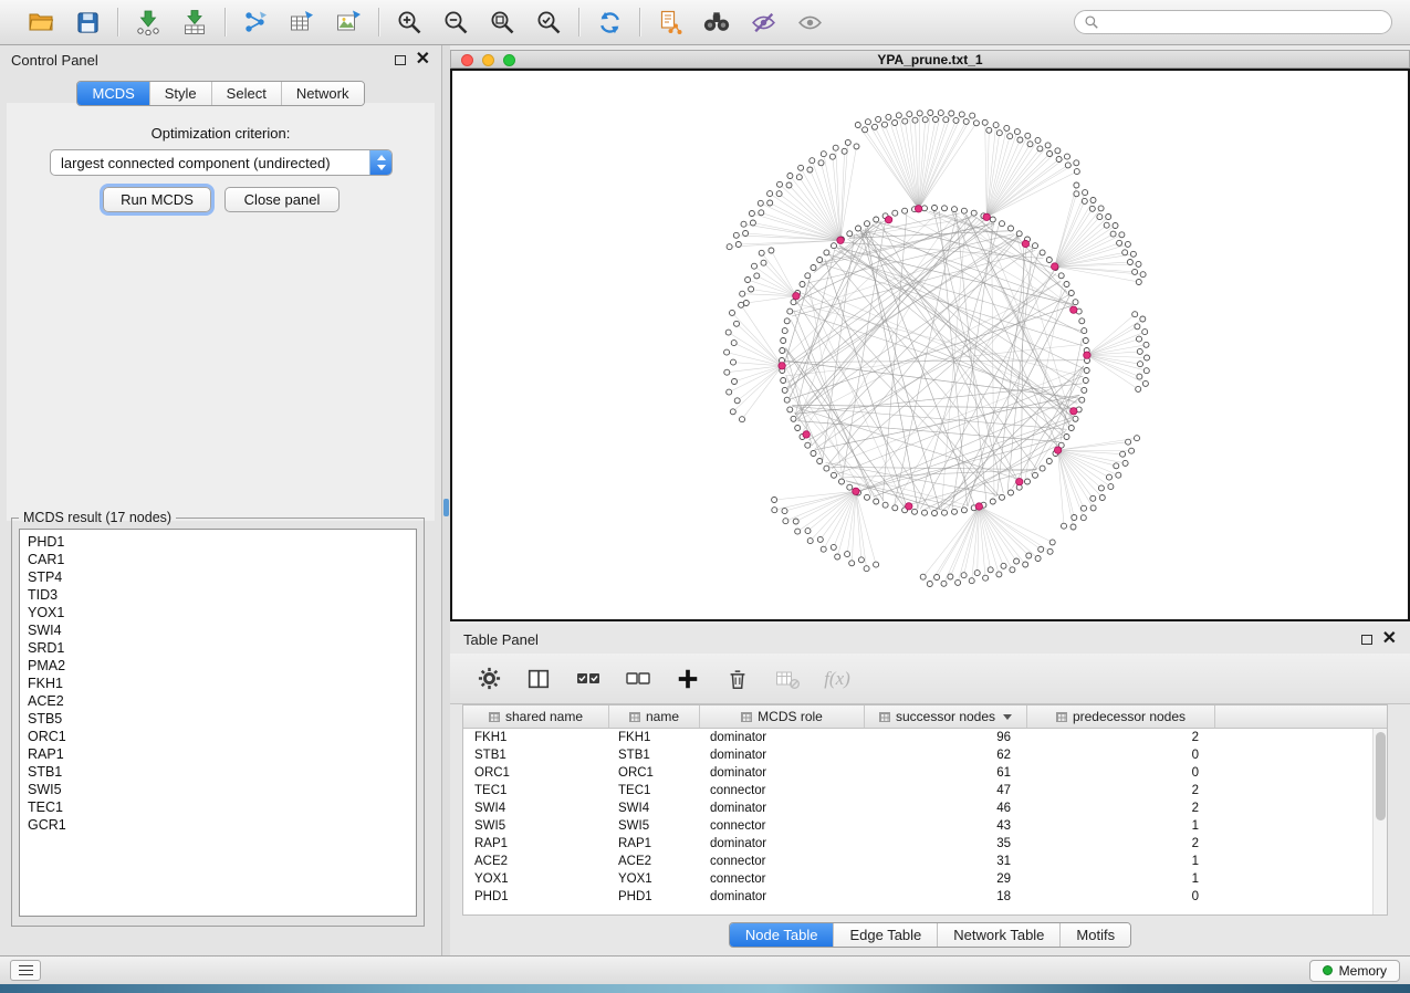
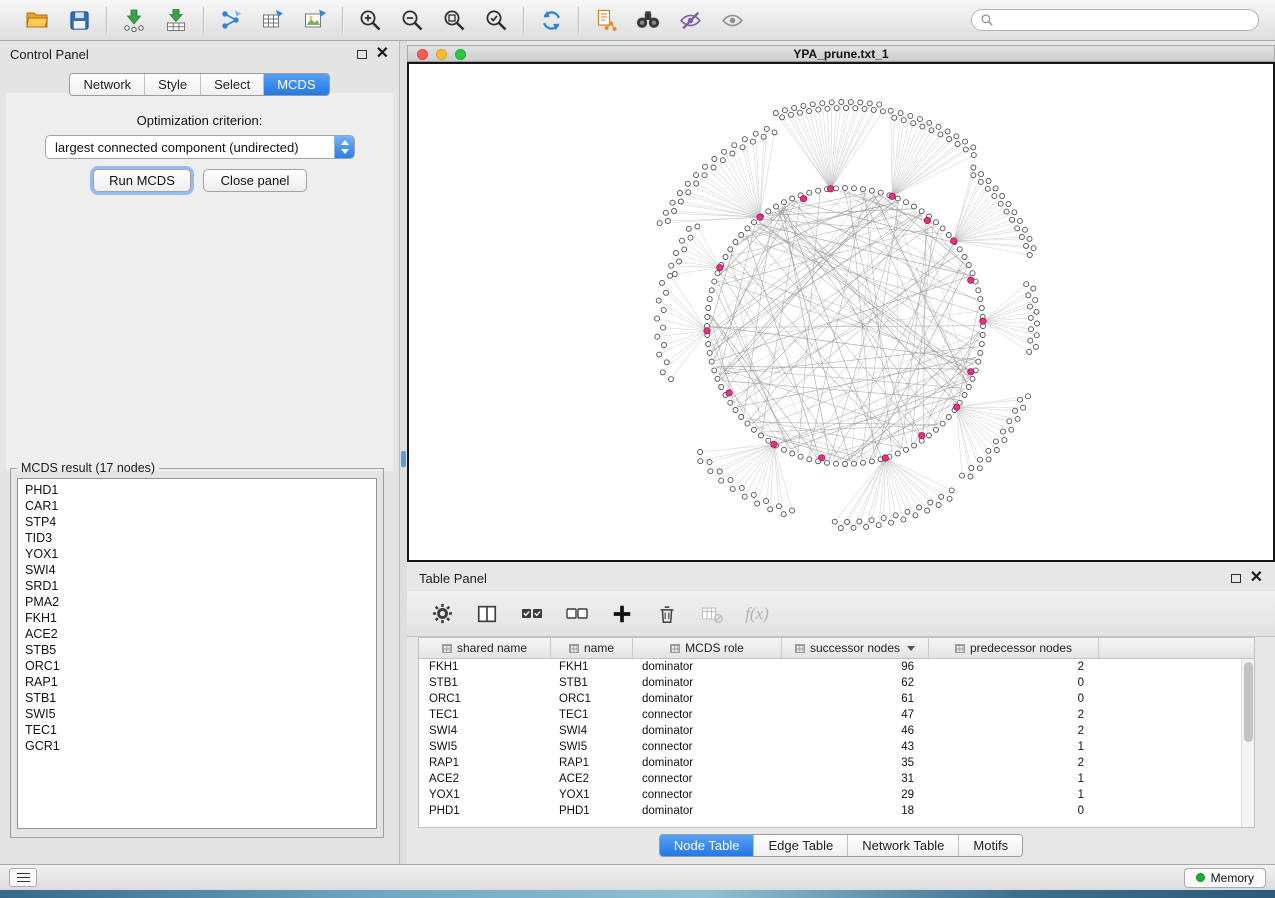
  Control Panel
  ✕
- MCDS
+ Network
  Style
  Select
- Network
+ MCDS
  Optimization criterion:
  largest connected component (undirected)
  Run MCDS
  Close panel
  MCDS result (17 nodes)
  PHD1
  CAR1
  STP4
  TID3
  YOX1
  SWI4
  SRD1
  PMA2
  FKH1
  ACE2
  STB5
  ORC1
  RAP1
  STB1
  SWI5
  TEC1
  GCR1
  YPA_prune.txt_1
  Table Panel
  ✕
  f(x)
  shared name
  name
  MCDS role
  successor nodes
  predecessor nodes
  FKH1
  FKH1
  dominator
  96
  2
  STB1
  STB1
  dominator
  62
  0
  ORC1
  ORC1
  dominator
  61
  0
  TEC1
  TEC1
  connector
  47
  2
  SWI4
  SWI4
  dominator
  46
  2
  SWI5
  SWI5
  connector
  43
  1
  RAP1
  RAP1
  dominator
  35
  2
  ACE2
  ACE2
  connector
  31
  1
  YOX1
  YOX1
  connector
  29
  1
  PHD1
  PHD1
  dominator
  18
  0
  Node Table
  Edge Table
  Network Table
  Motifs
  Memory
